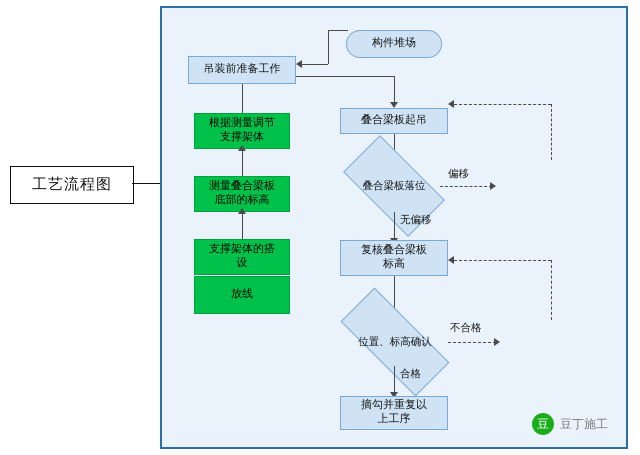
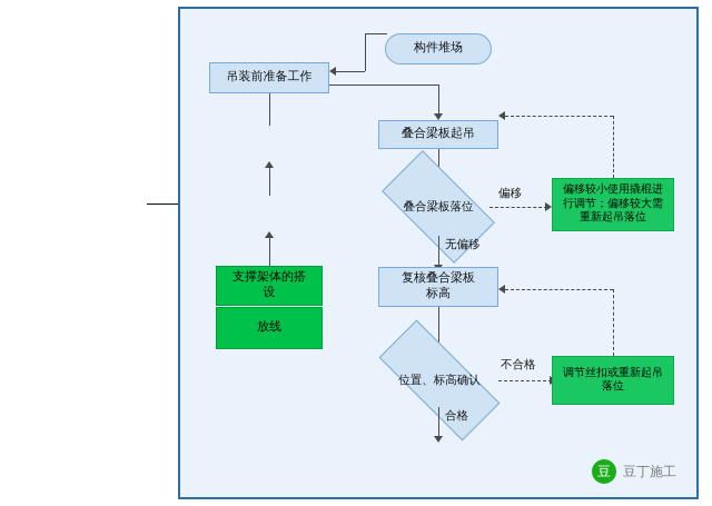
- 工艺流程图
- 根据测量调节
- 支撑架体
- 测量叠合梁板
- 底部的标高
  支撑架体的搭
  设
  放线
  吊装前准备工作
  构件堆场
  叠合梁板起吊
  叠合梁板落位
  偏移
+ 偏移较小使用撬棍进
+ 行调节；偏移较大需
+ 重新起吊落位
  无偏移
  复核叠合梁板
  标高
  位置、标高确认
  不合格
+ 调节丝扣或重新起吊
+ 落位
  合格
- 摘勾并重复以
- 上工序
  豆
  豆丁施工
